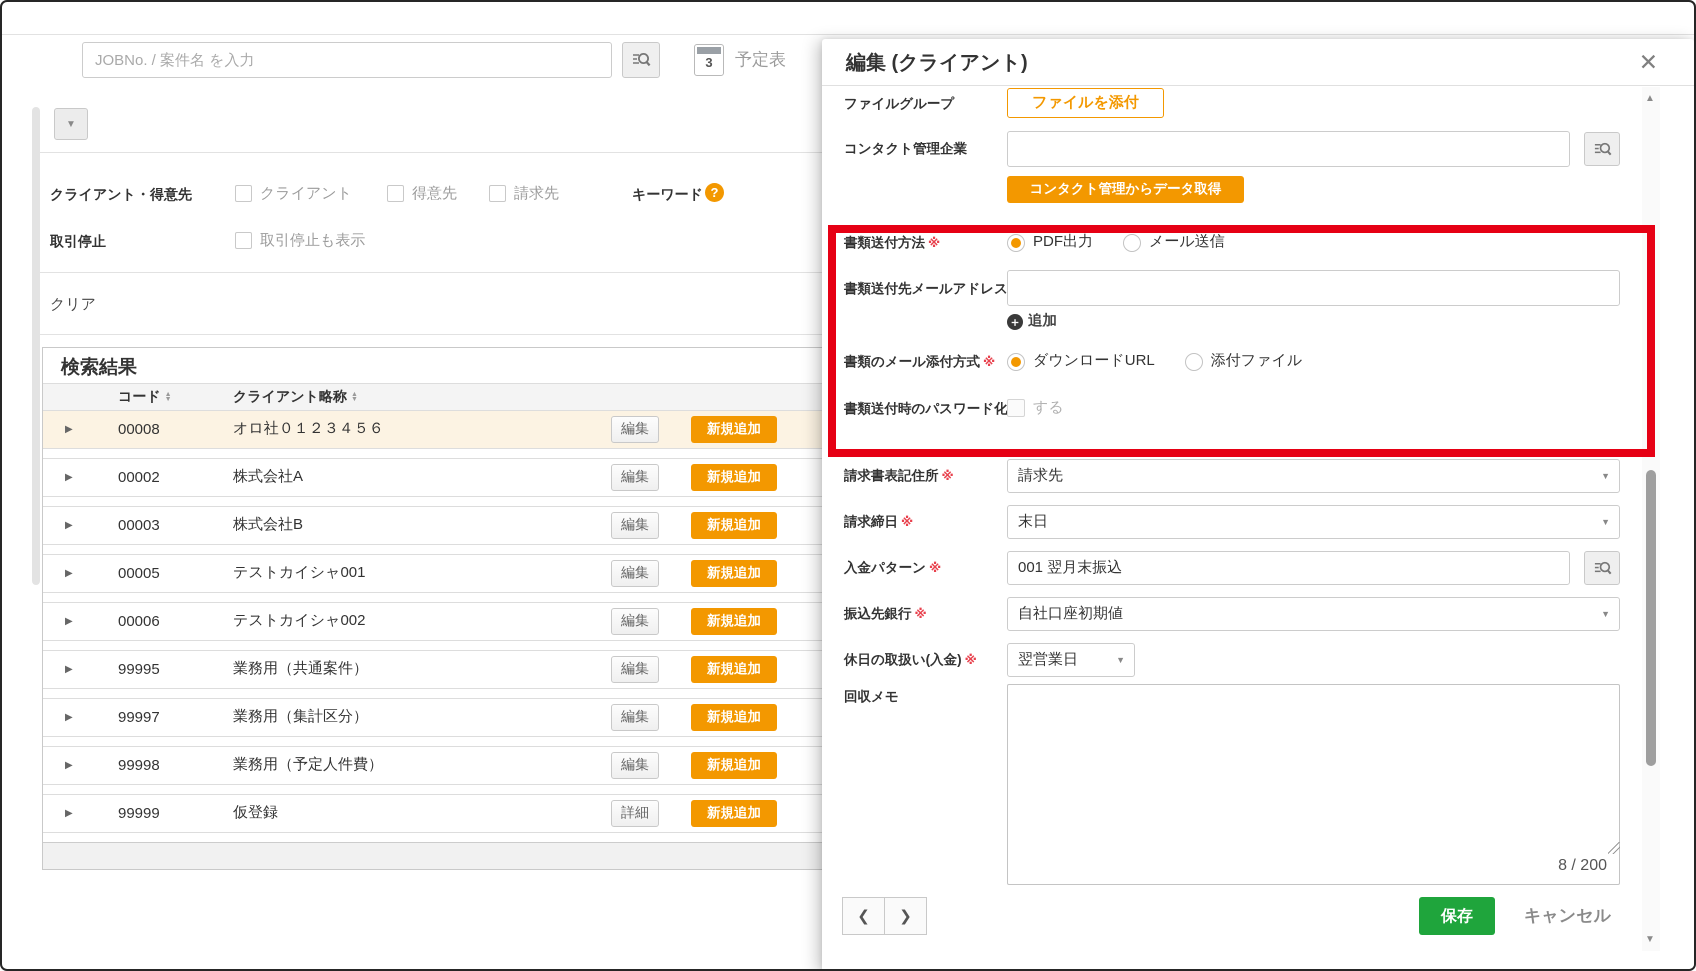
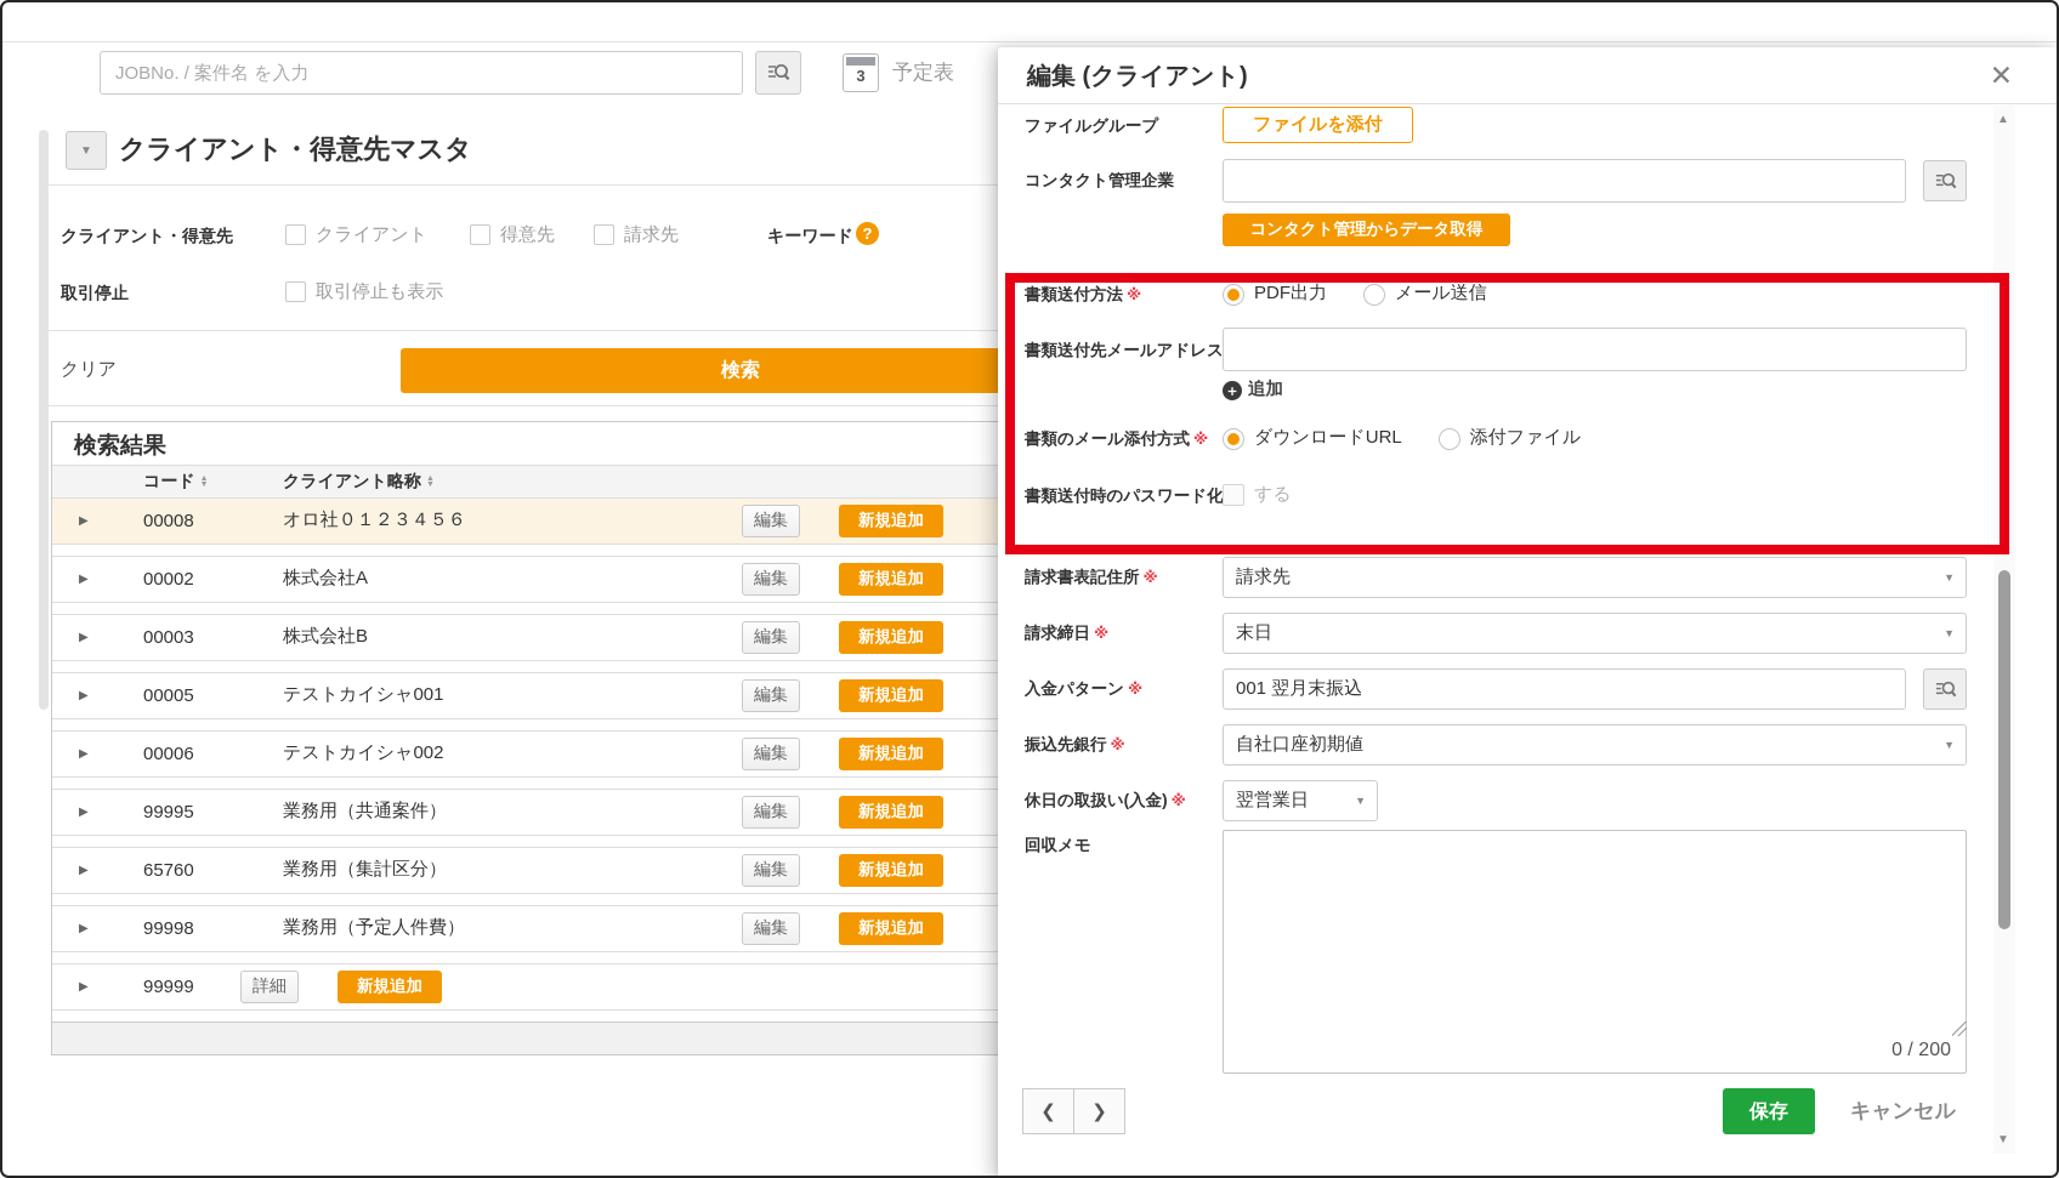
  JOBNo. / 案件名 を入力
  3
  予定表
  ▼
+ クライアント・得意先マスタ
  クライアント・得意先
  クライアント
  得意先
  請求先
  キーワード
  ?
  取引停止
  取引停止も表示
  クリア
+ 検索
  検索結果
  コード
  クライアント略称
  ▶
  00008
  オロ社０１２３４５６
  編集
  新規追加
  ▶
  00002
  株式会社A
  編集
  新規追加
  ▶
  00003
  株式会社B
  編集
  新規追加
  ▶
  00005
  テストカイシャ001
  編集
  新規追加
  ▶
  00006
  テストカイシャ002
  編集
  新規追加
  ▶
  99995
  業務用（共通案件）
  編集
  新規追加
  ▶
- 99997
+ 65760
  業務用（集計区分）
  編集
  新規追加
  ▶
  99998
  業務用（予定人件費）
  編集
  新規追加
  ▶
  99999
- 仮登録
  詳細
  新規追加
  編集 (クライアント)
  ✕
  ファイルグループ
  ファイルを添付
  コンタクト管理企業
  コンタクト管理からデータ取得
  書類送付方法 ※
  PDF出力
  メール送信
  書類送付先メールアドレス
  ＋
  追加
  書類のメール添付方式 ※
  ダウンロードURL
  添付ファイル
  書類送付時のパスワード化
  する
  請求書表記住所 ※
  請求先
  ▼
  請求締日 ※
  末日
  ▼
  入金パターン ※
  001 翌月末振込
  振込先銀行 ※
  自社口座初期値
  ▼
  休日の取扱い(入金) ※
  翌営業日
  ▼
  回収メモ
- 8 / 200
+ 0 / 200
  ❮
  ❯
  保存
  キャンセル
  ▲
  ▼
